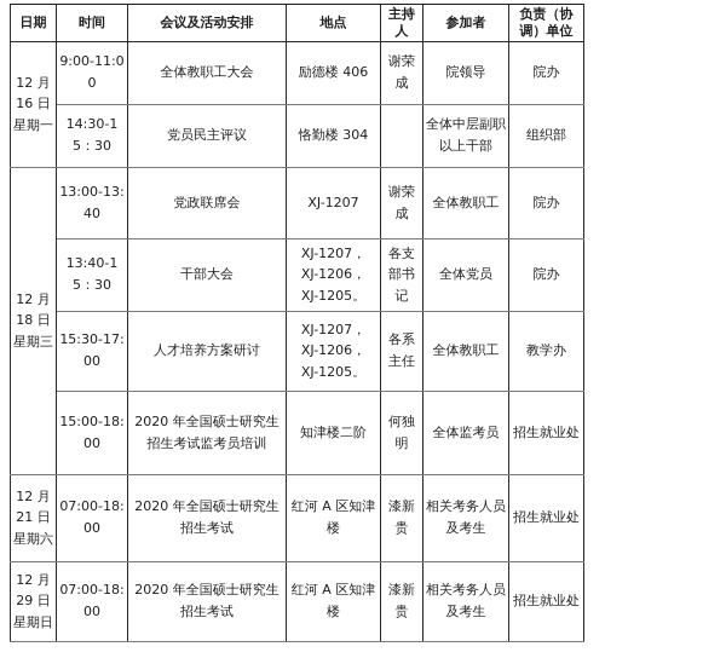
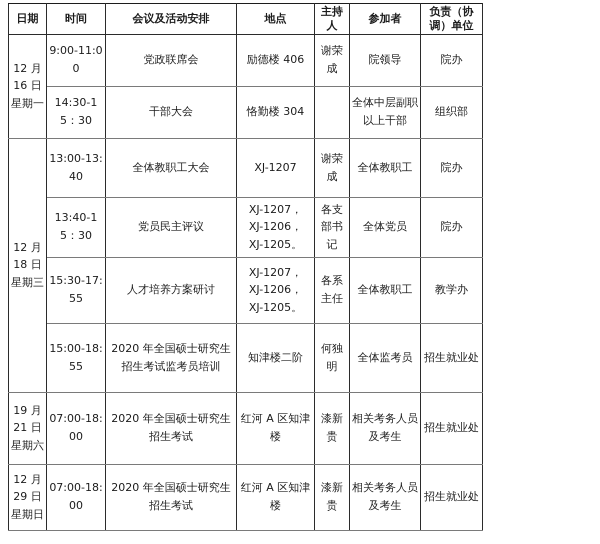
  日期	时间	会议及活动安排	地点	主持人	参加者	负责（协调）单位
- 12 月 16 日 星期一	9:00-11:00	全体教职工大会	励德楼 406	谢荣成	院领导	院办
+ 12 月 16 日 星期一	9:00-11:00	党政联席会	励德楼 406	谢荣成	院领导	院办
- 14:30-15：30	党员民主评议	恪勤楼 304		全体中层副职以上干部	组织部
+ 14:30-15：30	干部大会	恪勤楼 304		全体中层副职以上干部	组织部
- 12 月 18 日 星期三	13:00-13:40	党政联席会	XJ-1207	谢荣成	全体教职工	院办
+ 12 月 18 日 星期三	13:00-13:40	全体教职工大会	XJ-1207	谢荣成	全体教职工	院办
- 13:40-15：30	干部大会	XJ-1207， XJ-1206， XJ-1205。	各支部书记	全体党员	院办
+ 13:40-15：30	党员民主评议	XJ-1207， XJ-1206， XJ-1205。	各支部书记	全体党员	院办
- 15:30-17:00	人才培养方案研讨	XJ-1207， XJ-1206， XJ-1205。	各系主任	全体教职工	教学办
+ 15:30-17:55	人才培养方案研讨	XJ-1207， XJ-1206， XJ-1205。	各系主任	全体教职工	教学办
- 15:00-18:00	2020 年全国硕士研究生招生考试监考员培训	知津楼二阶	何独明	全体监考员	招生就业处
+ 15:00-18:55	2020 年全国硕士研究生招生考试监考员培训	知津楼二阶	何独明	全体监考员	招生就业处
- 12 月 21 日 星期六	07:00-18:00	2020 年全国硕士研究生招生考试	红河 A 区知津楼	漆新贵	相关考务人员及考生	招生就业处
+ 19 月 21 日 星期六	07:00-18:00	2020 年全国硕士研究生招生考试	红河 A 区知津楼	漆新贵	相关考务人员及考生	招生就业处
  12 月 29 日 星期日	07:00-18:00	2020 年全国硕士研究生招生考试	红河 A 区知津楼	漆新贵	相关考务人员及考生	招生就业处
